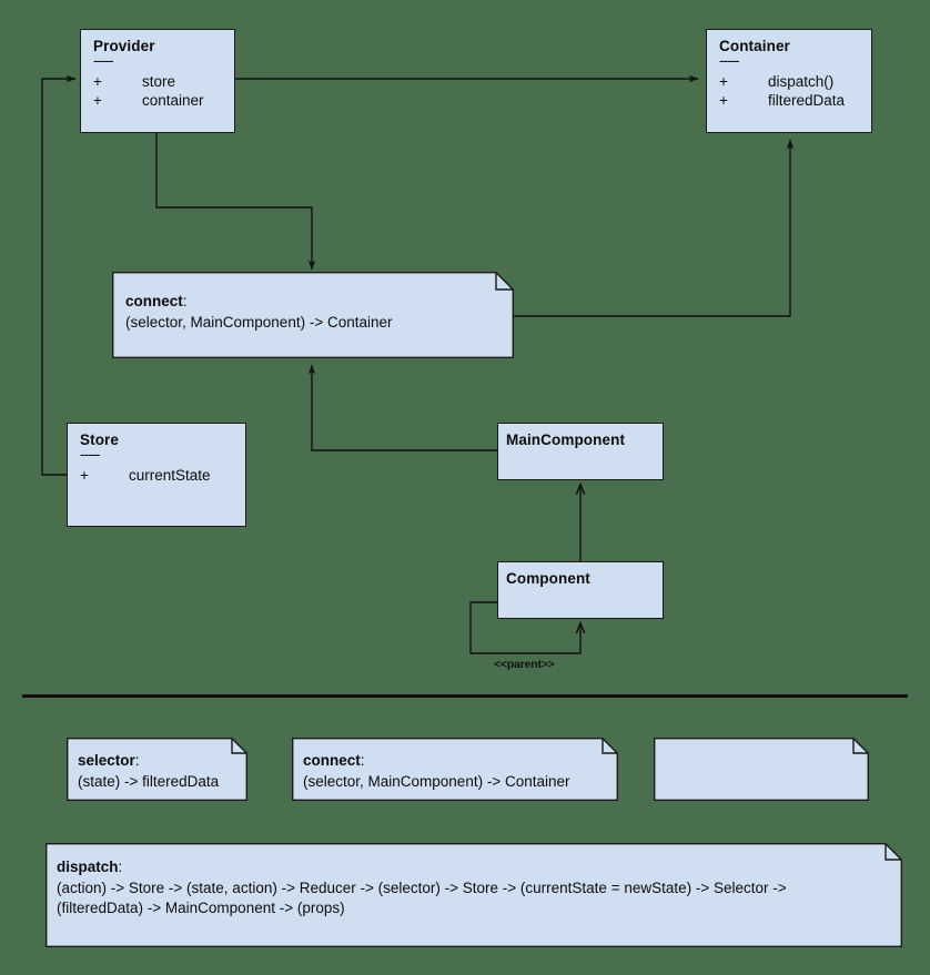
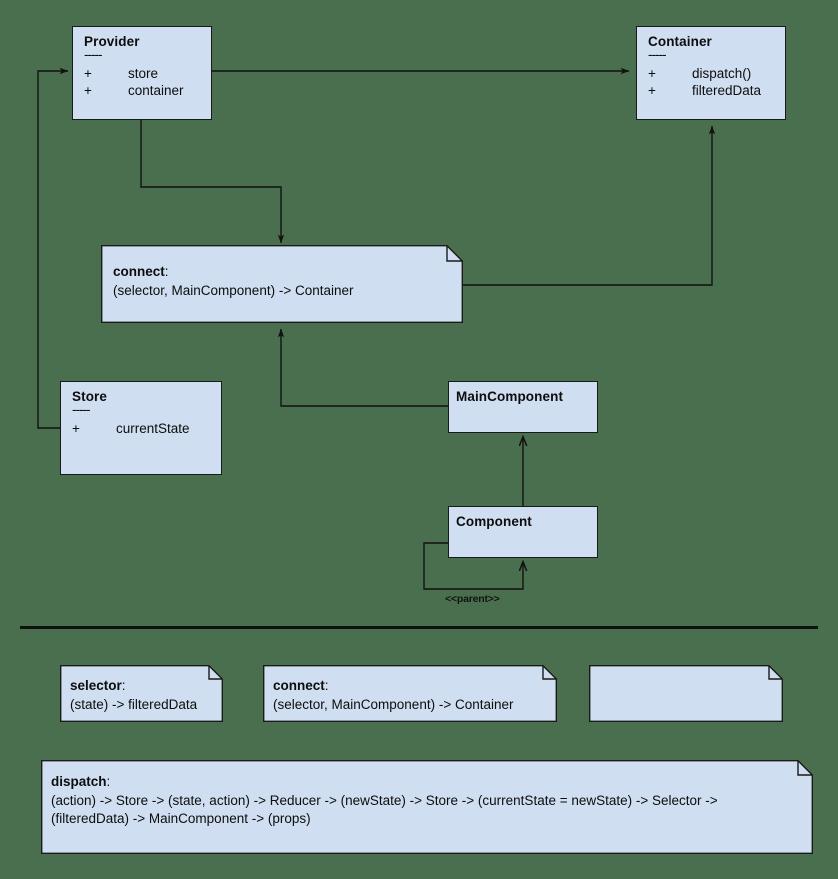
  Provider
  -----
  + store
  + container
  Container
  -----
  + dispatch()
  + filteredData
  connect:
  (selector, MainComponent) -> Container
  Store
  -----
  + currentState
  MainComponent
  Component
  <<parent>>
  selector:
  (state) -> filteredData
  connect:
  (selector, MainComponent) -> Container
  dispatch:
- (action) -> Store -> (state, action) -> Reducer -> (selector) -> Store -> (currentState = newState) -> Selector ->
+ (action) -> Store -> (state, action) -> Reducer -> (newState) -> Store -> (currentState = newState) -> Selector ->
  (filteredData) -> MainComponent -> (props)
